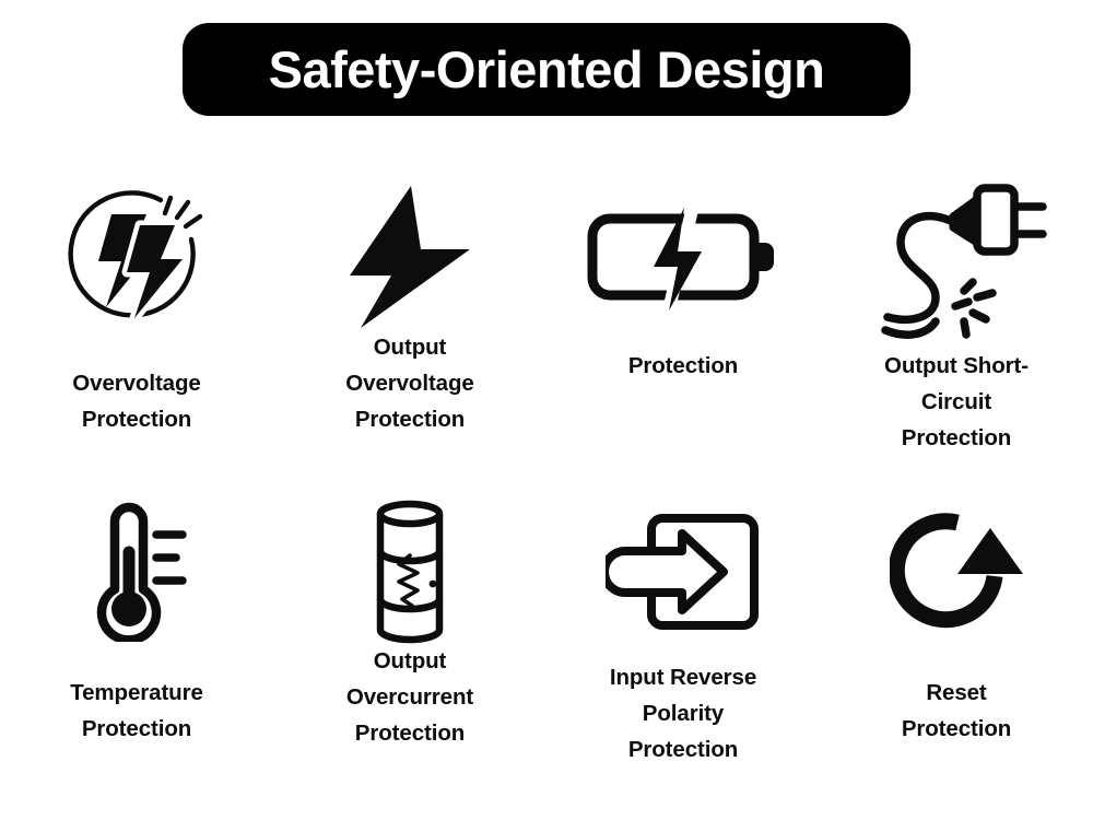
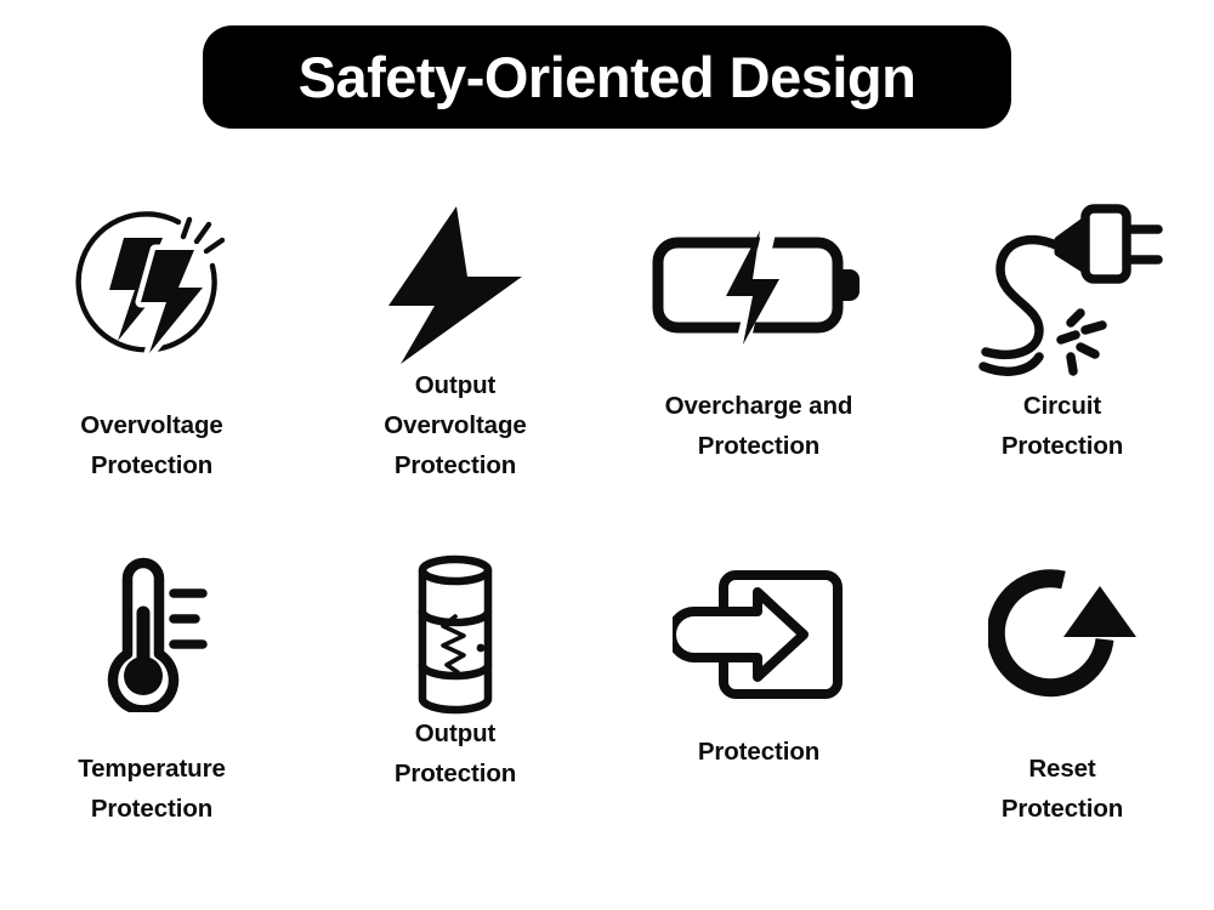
  Safety-Oriented Design
  Overvoltage
  Protection
  Output
  Overvoltage
  Protection
+ Overcharge and
  Protection
- Output Short-
  Circuit
  Protection
  Temperature
  Protection
  Output
- Overcurrent
  Protection
- Input Reverse
- Polarity
  Protection
  Reset
  Protection
